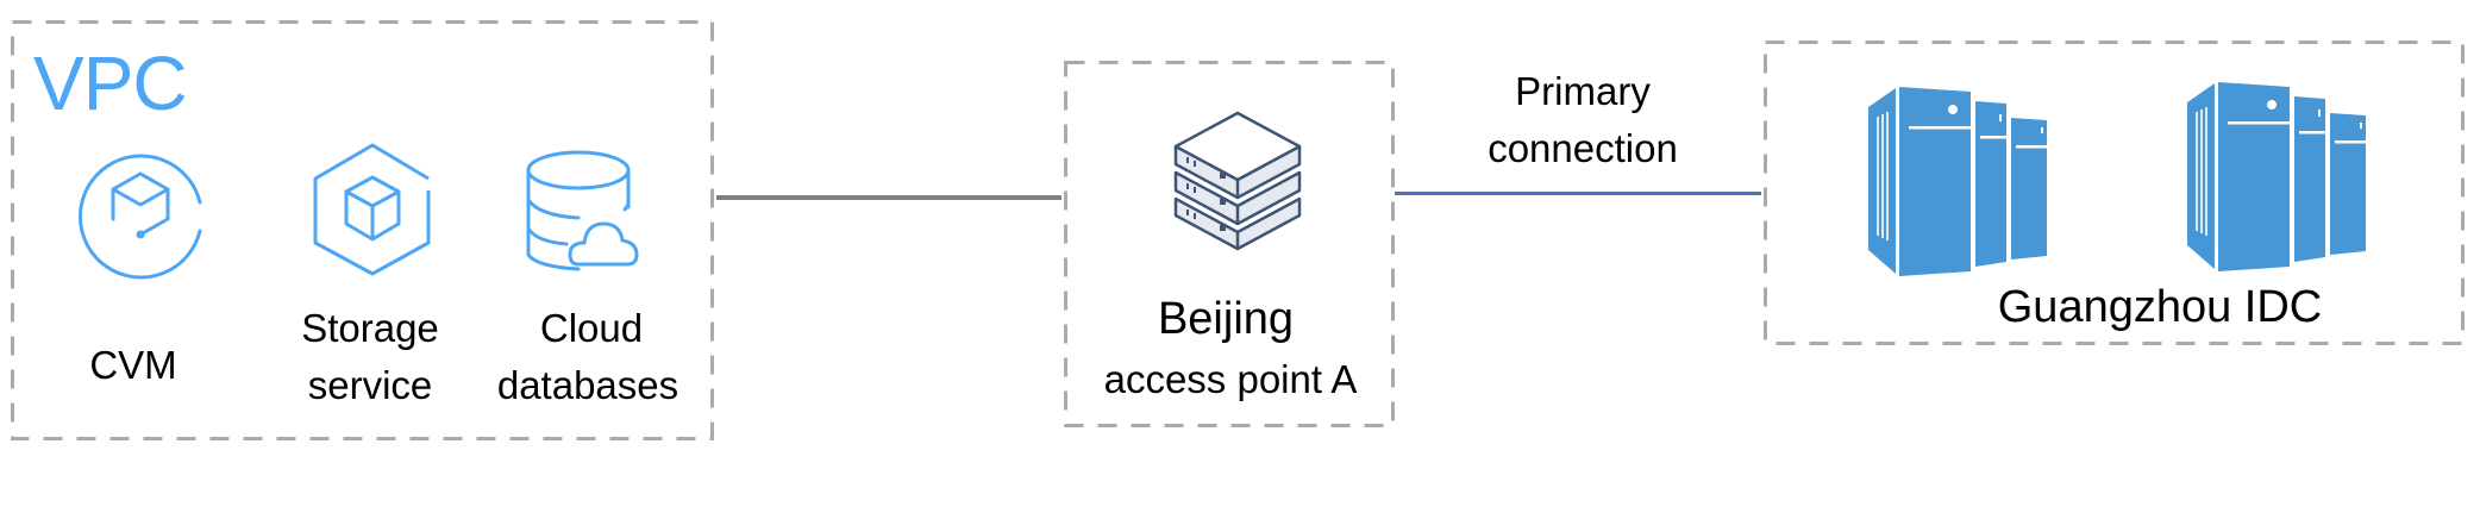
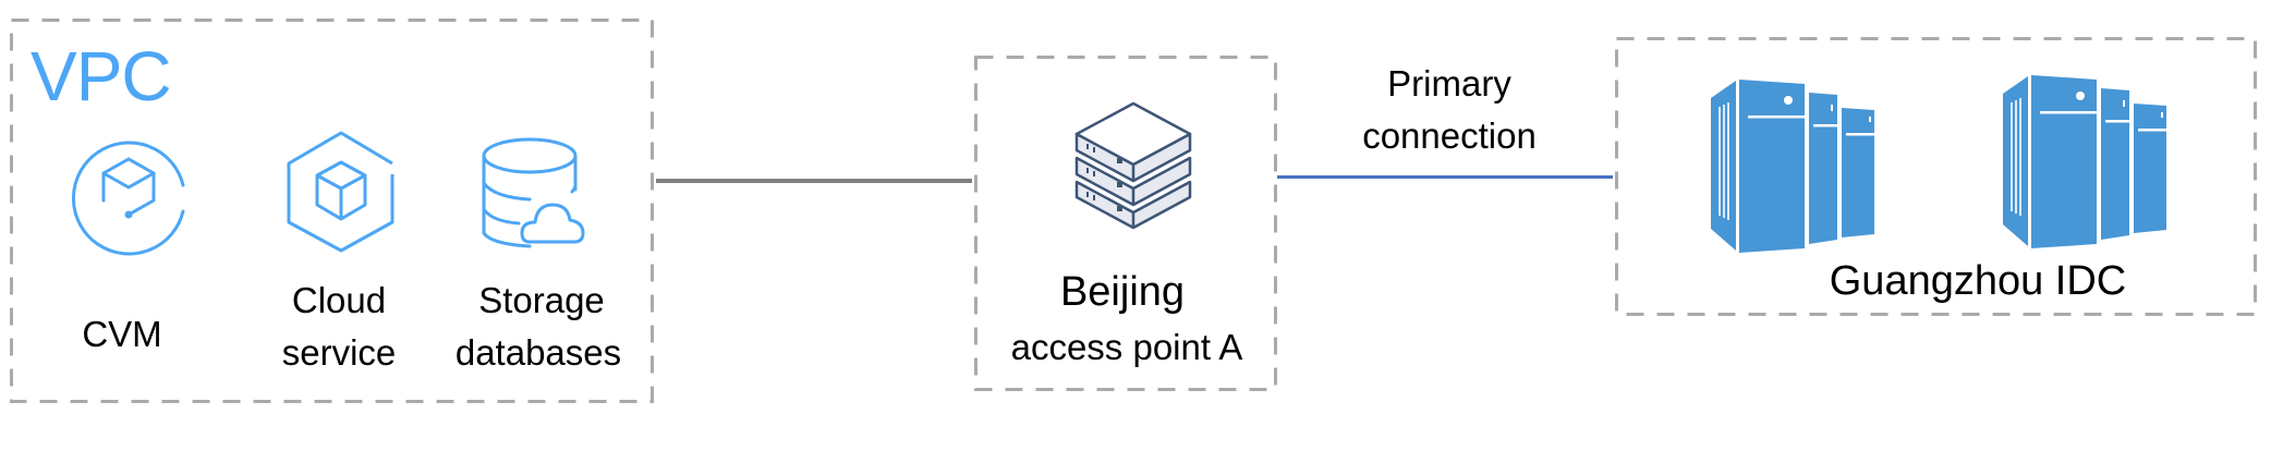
  VPC
  CVM
- Storage
+ Cloud
  service
- Cloud
+ Storage
  databases
  Beijing
  access point A
  Primary
  connection
  Guangzhou IDC
